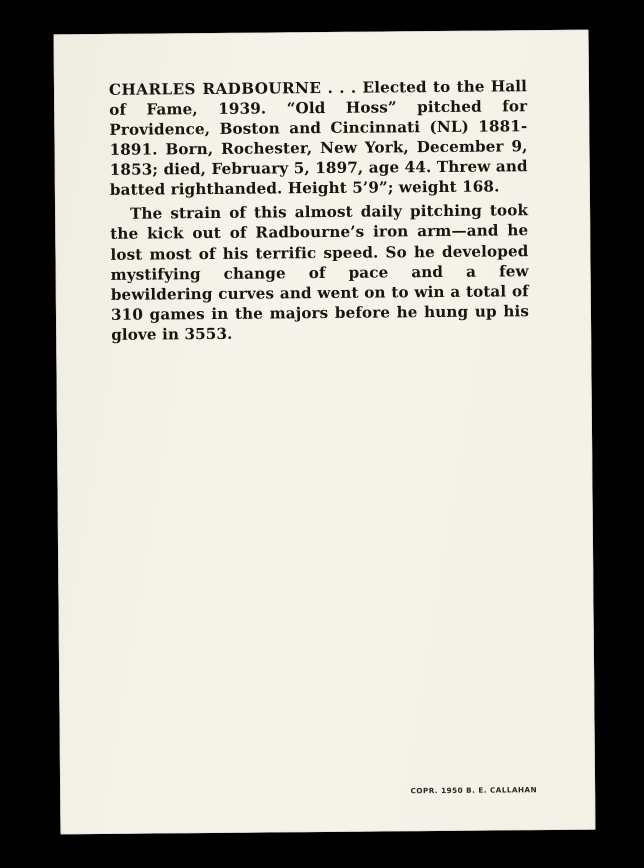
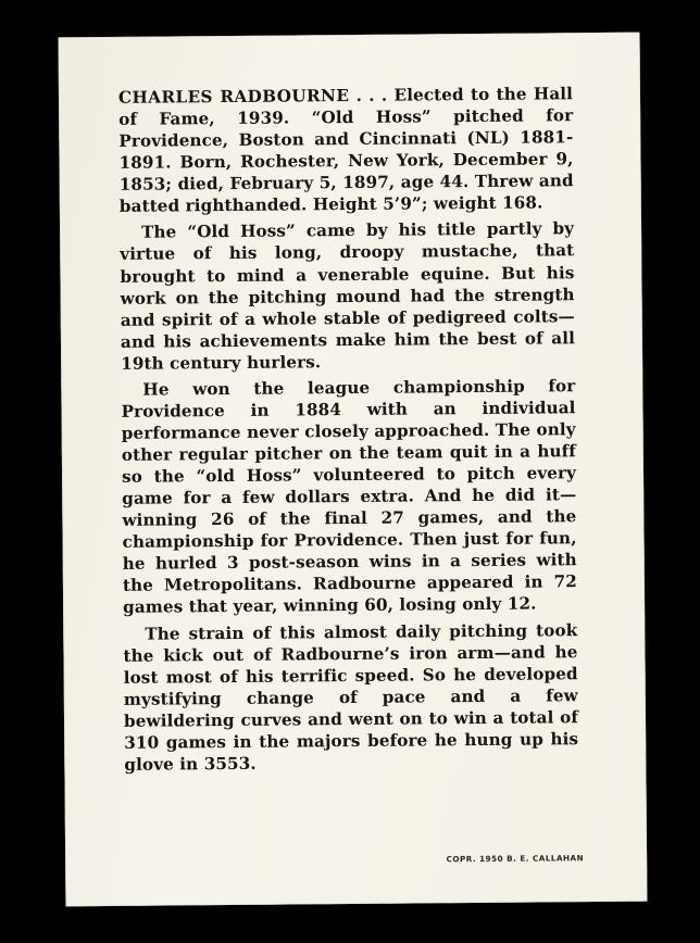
  CHARLES RADBOURNE . . . Elected to the Hall of Fame, 1939. “Old Hoss” pitched for Providence, Boston and Cincinnati (NL) 1881-1891. Born, Rochester, New York, December 9, 1853; died, February 5, 1897, age 44. Threw and batted righthanded. Height 5’9”; weight 168.
+ The “Old Hoss” came by his title partly by virtue of his long, droopy mustache, that brought to mind a venerable equine. But his work on the pitching mound had the strength and spirit of a whole stable of pedigreed colts—and his achievements make him the best of all 19th century hurlers.
+ He won the league championship for Providence in 1884 with an individual performance never closely approached. The only other regular pitcher on the team quit in a huff so the “old Hoss” volunteered to pitch every game for a few dollars extra. And he did it—winning 26 of the final 27 games, and the championship for Providence. Then just for fun, he hurled 3 post-season wins in a series with the Metropolitans. Radbourne appeared in 72 games that year, winning 60, losing only 12.
  The strain of this almost daily pitching took the kick out of Radbourne’s iron arm—and he lost most of his terrific speed. So he developed mystifying change of pace and a few bewildering curves and went on to win a total of 310 games in the majors before he hung up his glove in 3553.
  COPR. 1950 B. E. CALLAHAN
